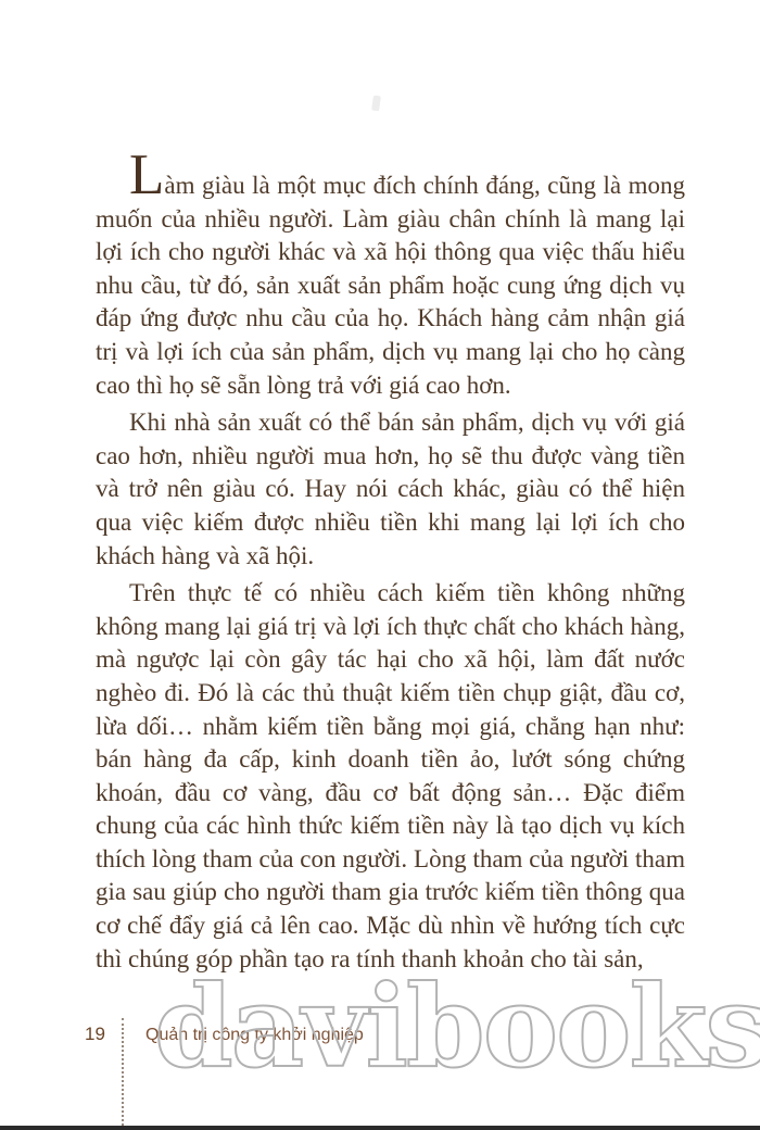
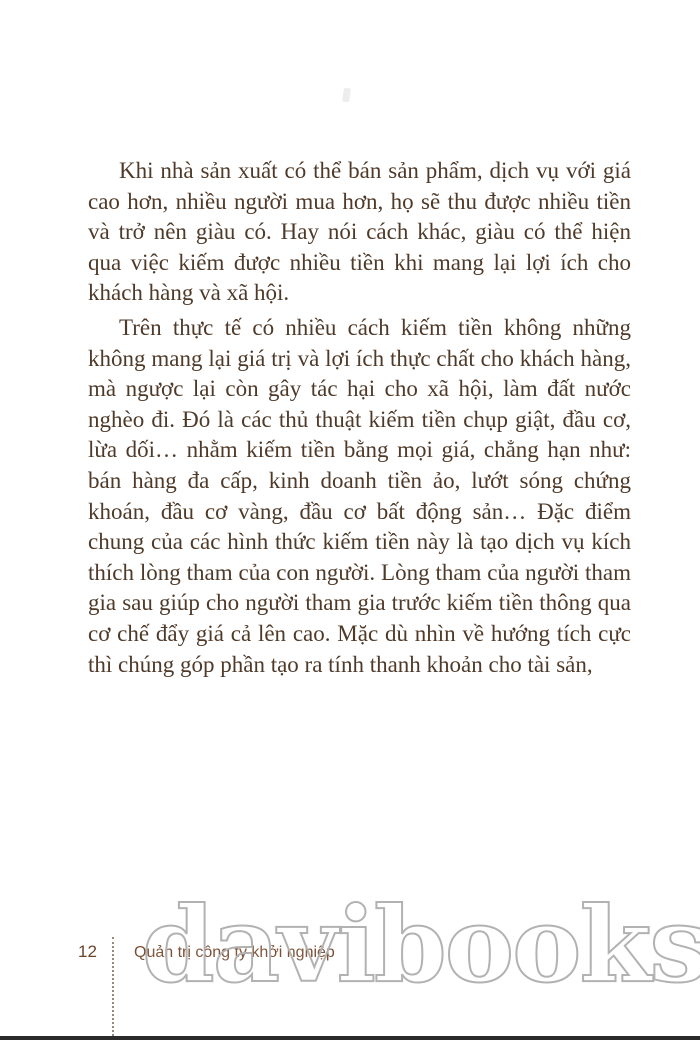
- Làm giàu là một mục đích chính đáng, cũng là mong muốn của nhiều người. Làm giàu chân chính là mang lại lợi ích cho người khác và xã hội thông qua việc thấu hiểu nhu cầu, từ đó, sản xuất sản phẩm hoặc cung ứng dịch vụ đáp ứng được nhu cầu của họ. Khách hàng cảm nhận giá trị và lợi ích của sản phẩm, dịch vụ mang lại cho họ càng cao thì họ sẽ sẵn lòng trả với giá cao hơn.
- Khi nhà sản xuất có thể bán sản phẩm, dịch vụ với giá cao hơn, nhiều người mua hơn, họ sẽ thu được vàng tiền và trở nên giàu có. Hay nói cách khác, giàu có thể hiện qua việc kiếm được nhiều tiền khi mang lại lợi ích cho khách hàng và xã hội.
+ Khi nhà sản xuất có thể bán sản phẩm, dịch vụ với giá cao hơn, nhiều người mua hơn, họ sẽ thu được nhiều tiền và trở nên giàu có. Hay nói cách khác, giàu có thể hiện qua việc kiếm được nhiều tiền khi mang lại lợi ích cho khách hàng và xã hội.
  Trên thực tế có nhiều cách kiếm tiền không những không mang lại giá trị và lợi ích thực chất cho khách hàng, mà ngược lại còn gây tác hại cho xã hội, làm đất nước nghèo đi. Đó là các thủ thuật kiếm tiền chụp giật, đầu cơ, lừa dối… nhằm kiếm tiền bằng mọi giá, chẳng hạn như: bán hàng đa cấp, kinh doanh tiền ảo, lướt sóng chứng khoán, đầu cơ vàng, đầu cơ bất động sản… Đặc điểm chung của các hình thức kiếm tiền này là tạo dịch vụ kích thích lòng tham của con người. Lòng tham của người tham gia sau giúp cho người tham gia trước kiếm tiền thông qua cơ chế đẩy giá cả lên cao. Mặc dù nhìn về hướng tích cực thì chúng góp phần tạo ra tính thanh khoản cho tài sản,
- 19
+ 12
  Quản trị công ty khởi nghiệp
  davibooks
